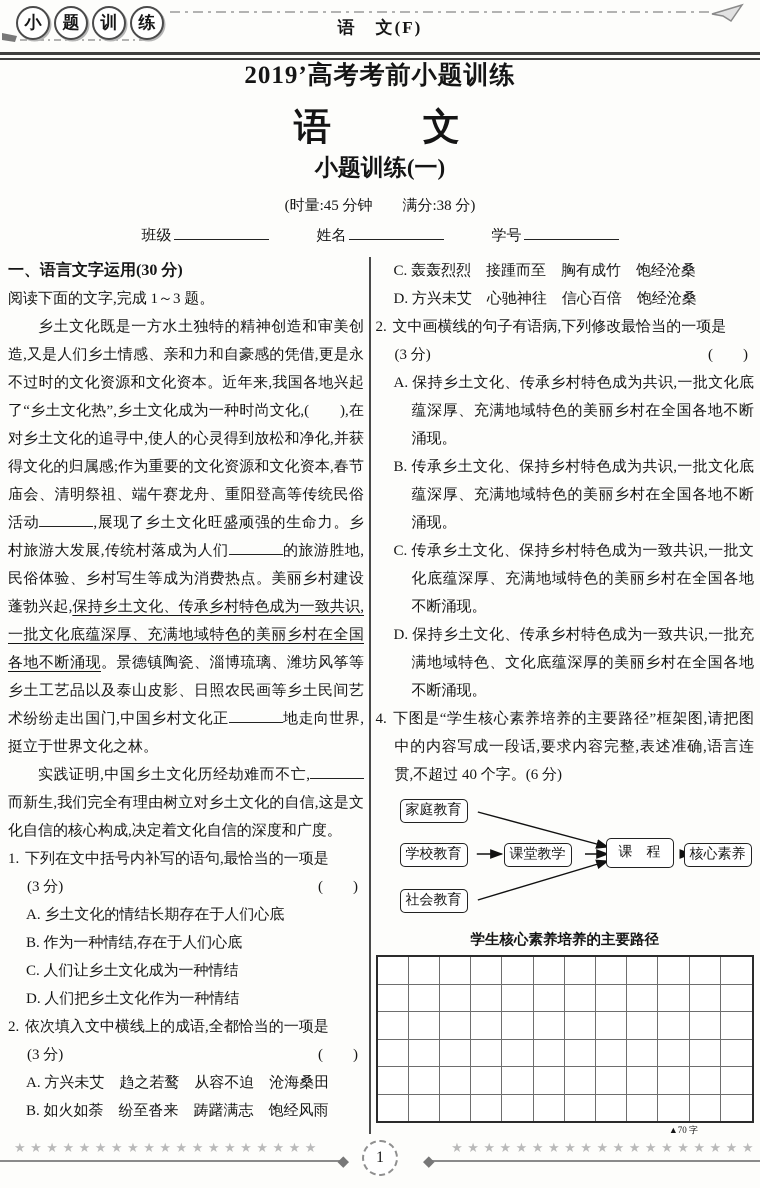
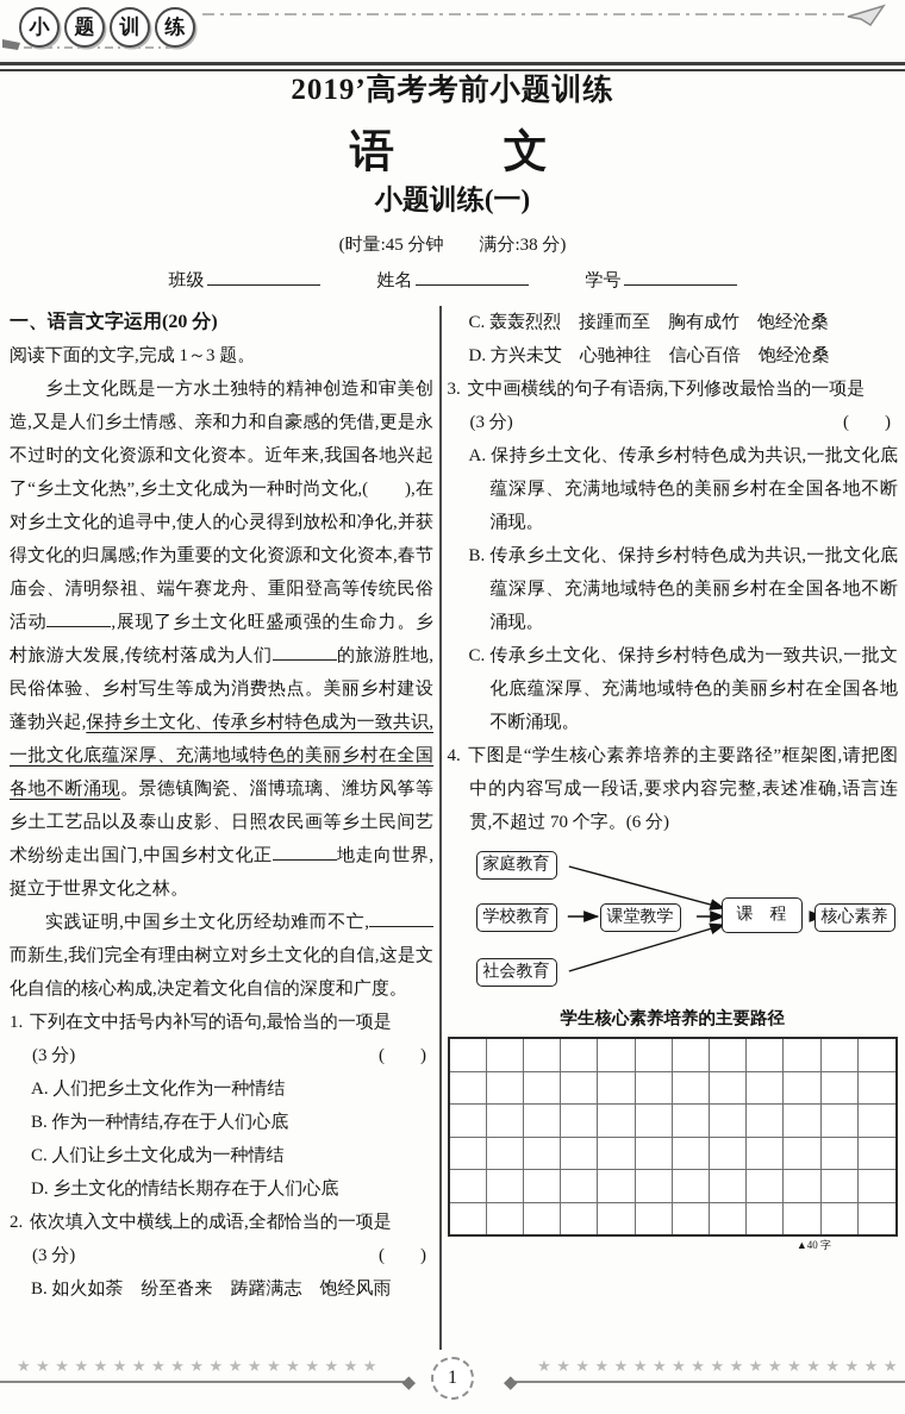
  小
  题
  训
  练
- 语 文(F)
  2019’高考考前小题训练
  语 文
  小题训练(一)
  (时量:45 分钟 满分:38 分)
  班级
  姓名
  学号
- 一、语言文字运用(30 分)
+ 一、语言文字运用(20 分)
  阅读下面的文字,完成 1～3 题。
  乡土文化既是一方水土独特的精神创造和审美创造,又是人们乡土情感、亲和力和自豪感的凭借,更是永不过时的文化资源和文化资本。近年来,我国各地兴起了“乡土文化热”,乡土文化成为一种时尚文化,( ),在对乡土文化的追寻中,使人的心灵得到放松和净化,并获得文化的归属感;作为重要的文化资源和文化资本,春节庙会、清明祭祖、端午赛龙舟、重阳登高等传统民俗活动 ,展现了乡土文化旺盛顽强的生命力。乡村旅游大发展,传统村落成为人们 的旅游胜地,民俗体验、乡村写生等成为消费热点。美丽乡村建设蓬勃兴起,保持乡土文化、传承乡村特色成为一致共识,一批文化底蕴深厚、充满地域特色的美丽乡村在全国各地不断涌现。景德镇陶瓷、淄博琉璃、潍坊风筝等乡土工艺品以及泰山皮影、日照农民画等乡土民间艺术纷纷走出国门,中国乡村文化正 地走向世界,挺立于世界文化之林。
  实践证明,中国乡土文化历经劫难而不亡,而新生,我们完全有理由树立对乡土文化的自信,这是文化自信的核心构成,决定着文化自信的深度和广度。
  1. 下列在文中括号内补写的语句,最恰当的一项是
  (3 分)
  ( )
- A. 乡土文化的情结长期存在于人们心底
+ A. 人们把乡土文化作为一种情结
  B. 作为一种情结,存在于人们心底
  C. 人们让乡土文化成为一种情结
- D. 人们把乡土文化作为一种情结
+ D. 乡土文化的情结长期存在于人们心底
  2. 依次填入文中横线上的成语,全都恰当的一项是
  (3 分)
  ( )
- A. 方兴未艾 趋之若鹜 从容不迫 沧海桑田
  B. 如火如荼 纷至沓来 踌躇满志 饱经风雨
  C. 轰轰烈烈 接踵而至 胸有成竹 饱经沧桑
  D. 方兴未艾 心驰神往 信心百倍 饱经沧桑
- 2. 文中画横线的句子有语病,下列修改最恰当的一项是
+ 3. 文中画横线的句子有语病,下列修改最恰当的一项是
  (3 分)
  ( )
  A. 保持乡土文化、传承乡村特色成为共识,一批文化底蕴深厚、充满地域特色的美丽乡村在全国各地不断涌现。
  B. 传承乡土文化、保持乡村特色成为共识,一批文化底蕴深厚、充满地域特色的美丽乡村在全国各地不断涌现。
  C. 传承乡土文化、保持乡村特色成为一致共识,一批文化底蕴深厚、充满地域特色的美丽乡村在全国各地不断涌现。
- D. 保持乡土文化、传承乡村特色成为一致共识,一批充满地域特色、文化底蕴深厚的美丽乡村在全国各地不断涌现。
- 4. 下图是“学生核心素养培养的主要路径”框架图,请把图中的内容写成一段话,要求内容完整,表述准确,语言连贯,不超过 40 个字。(6 分)
+ 4. 下图是“学生核心素养培养的主要路径”框架图,请把图中的内容写成一段话,要求内容完整,表述准确,语言连贯,不超过 70 个字。(6 分)
  家庭教育
  学校教育
  社会教育
  课堂教学
  课 程
  核心素养
  学生核心素养培养的主要路径
- ▲70 字
+ ▲40 字
  ★★★★★★★★★★★★★★★★★★★
  ◆
  1
  ◆
  ★★★★★★★★★★★★★★★★★★★
